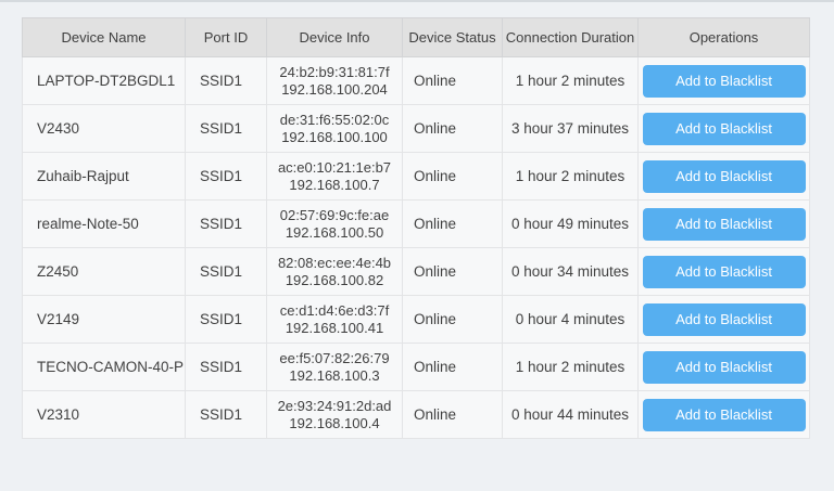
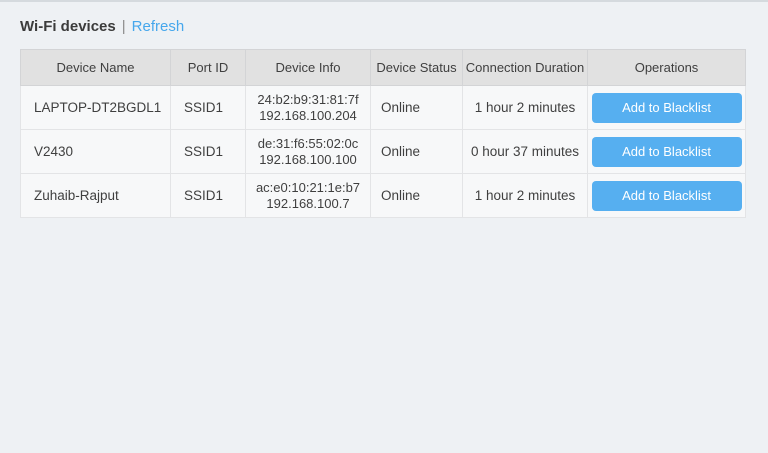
+ Wi-Fi devices
+ |
+ Refresh
  Device Name	Port ID	Device Info	Device Status	Connection Duration	Operations
  LAPTOP-DT2BGDL1	SSID1	24:b2:b9:31:81:7f 192.168.100.204	Online	1 hour 2 minutes	Add to Blacklist
- V2430	SSID1	de:31:f6:55:02:0c 192.168.100.100	Online	3 hour 37 minutes	Add to Blacklist
+ V2430	SSID1	de:31:f6:55:02:0c 192.168.100.100	Online	0 hour 37 minutes	Add to Blacklist
  Zuhaib-Rajput	SSID1	ac:e0:10:21:1e:b7 192.168.100.7	Online	1 hour 2 minutes	Add to Blacklist
- realme-Note-50	SSID1	02:57:69:9c:fe:ae 192.168.100.50	Online	0 hour 49 minutes	Add to Blacklist
- Z2450	SSID1	82:08:ec:ee:4e:4b 192.168.100.82	Online	0 hour 34 minutes	Add to Blacklist
- V2149	SSID1	ce:d1:d4:6e:d3:7f 192.168.100.41	Online	0 hour 4 minutes	Add to Blacklist
- TECNO-CAMON-40-P	SSID1	ee:f5:07:82:26:79 192.168.100.3	Online	1 hour 2 minutes	Add to Blacklist
- V2310	SSID1	2e:93:24:91:2d:ad 192.168.100.4	Online	0 hour 44 minutes	Add to Blacklist
